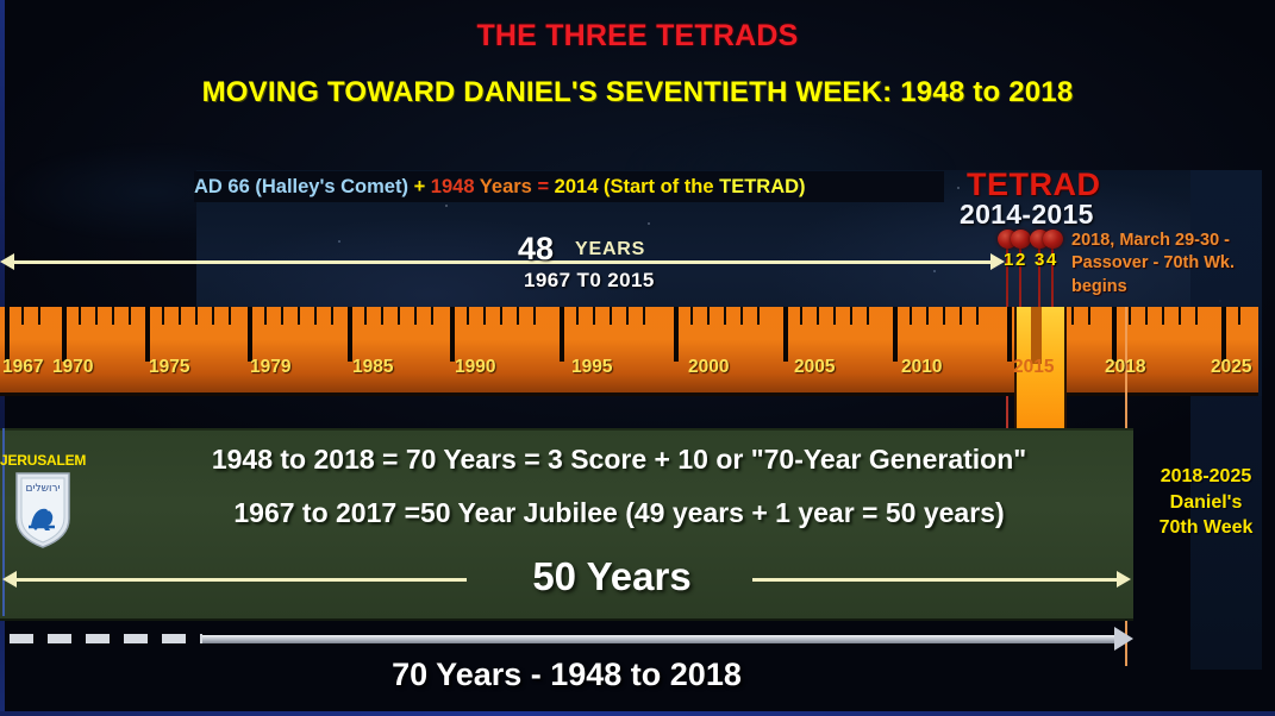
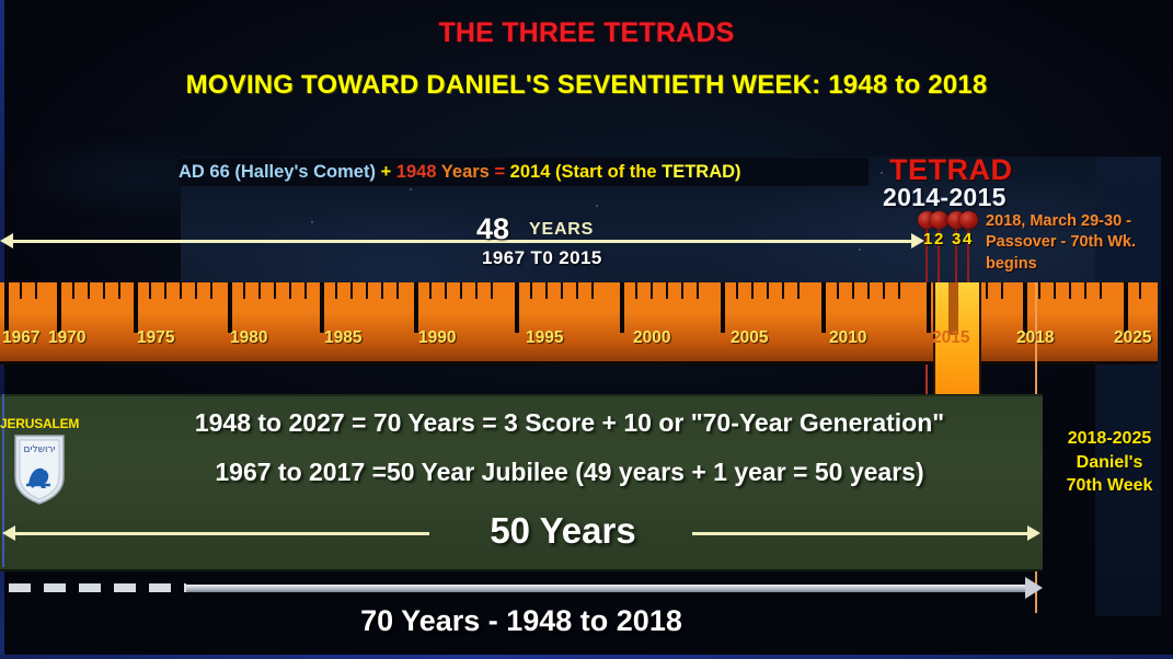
  THE THREE TETRADS
  MOVING TOWARD DANIEL'S SEVENTIETH WEEK: 1948 to 2018
  AD 66 (Halley's Comet)
  +
  1948
  Years
  =
  2014 (Start of the
  TETRAD)
  TETRAD
  2014-2015
  1
  2
  3
  4
  2018, March 29-30 - Passover - 70th Wk. begins
  48
  YEARS
  1967 T0 2015
  2015
- 1948 to 2018 = 70 Years = 3 Score + 10 or "70-Year Generation"
+ 1948 to 2027 = 70 Years = 3 Score + 10 or "70-Year Generation"
  1967 to 2017 =50 Year Jubilee (49 years + 1 year = 50 years)
  JERUSALEM
  ירושלים
  50 Years
  2018-2025
  Daniel's
  70th Week
  70 Years - 1948 to 2018
  1967
  1970
  1975
- 1979
+ 1980
  1985
  1990
  1995
  2000
  2005
  2010
  2018
  2025
